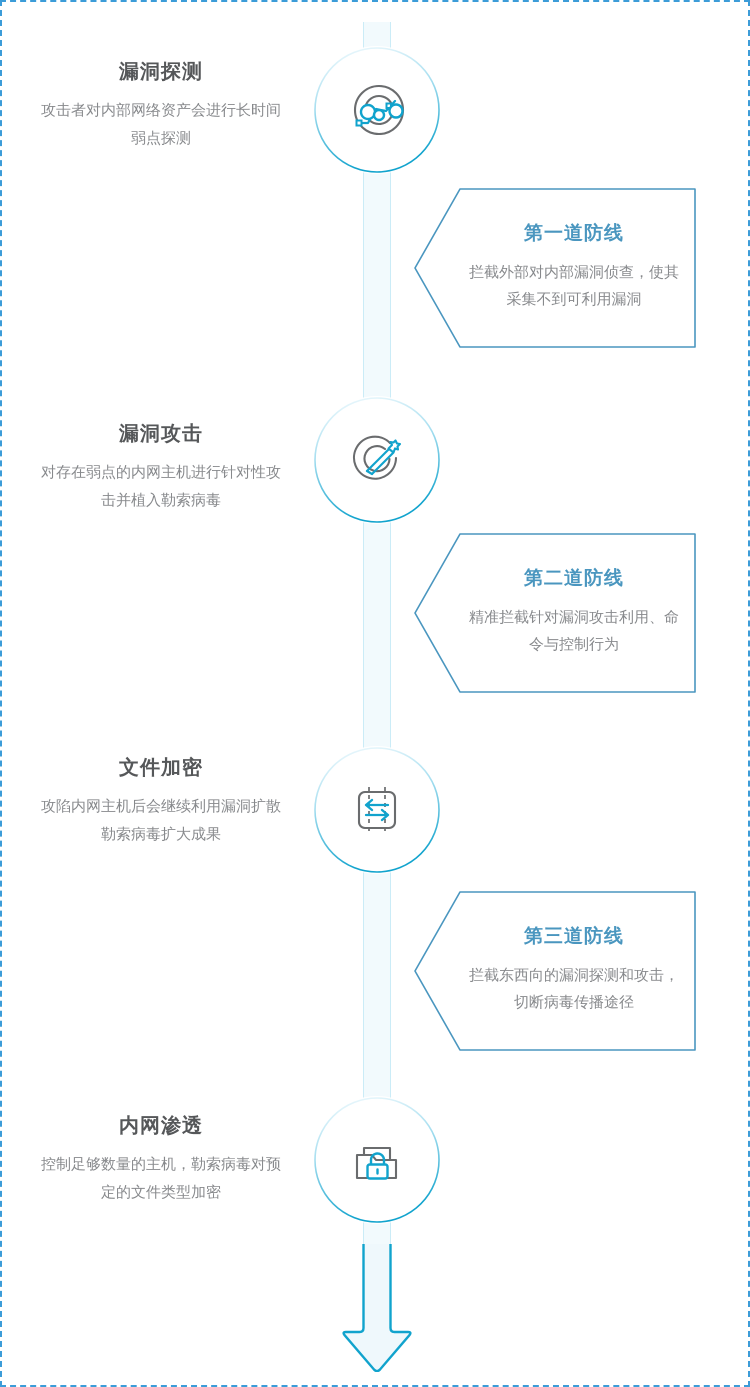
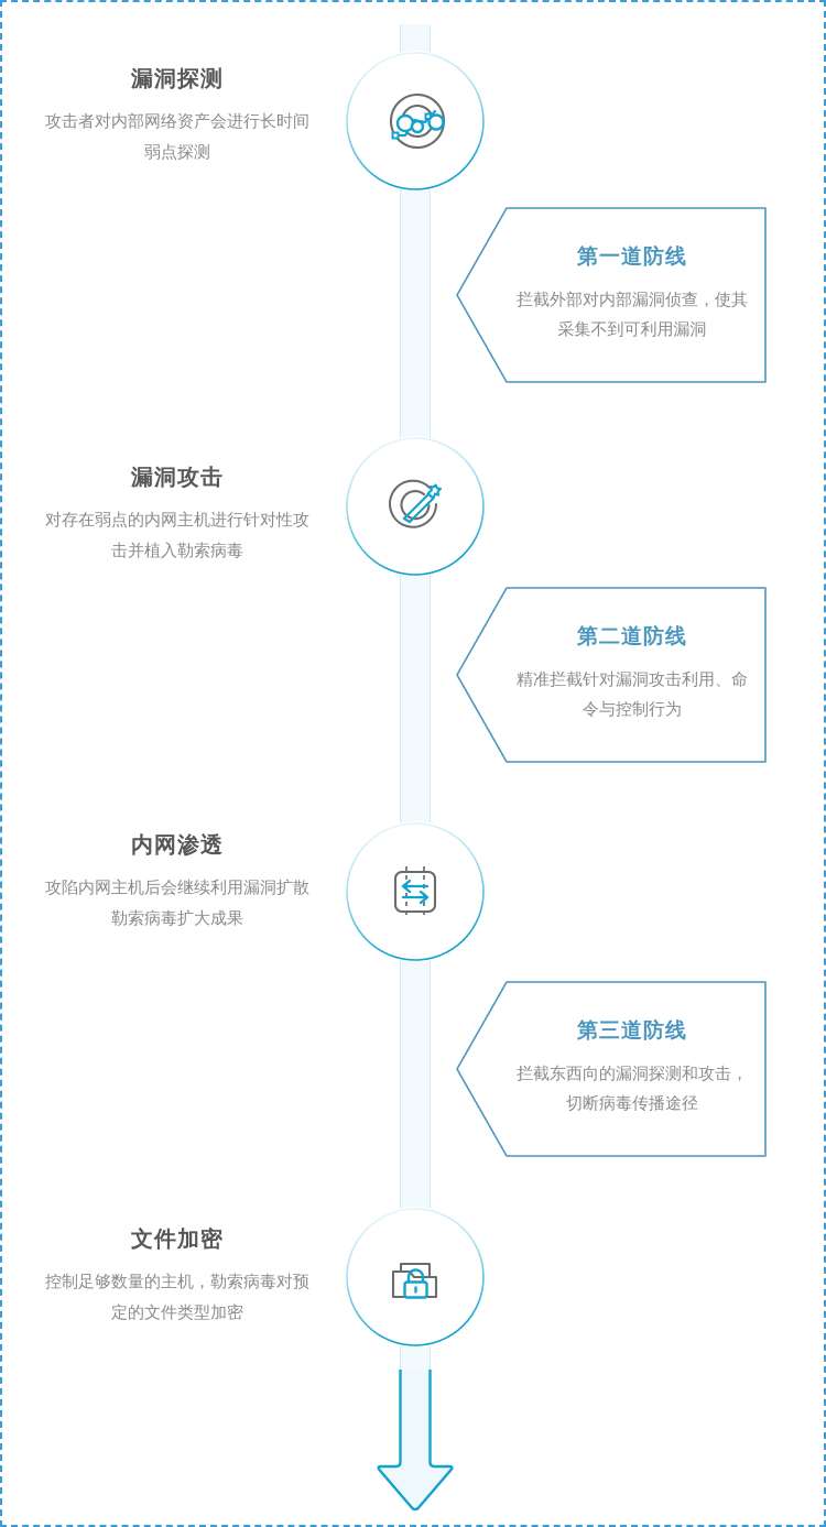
  漏洞探测
  攻击者对内部网络资产会进行长时间弱点探测
  第一道防线
  拦截外部对内部漏洞侦查，使其采集不到可利用漏洞
  漏洞攻击
  对存在弱点的内网主机进行针对性攻击并植入勒索病毒
  第二道防线
  精准拦截针对漏洞攻击利用、命令与控制行为
- 文件加密
+ 内网渗透
  攻陷内网主机后会继续利用漏洞扩散勒索病毒扩大成果
  第三道防线
  拦截东西向的漏洞探测和攻击，切断病毒传播途径
- 内网渗透
+ 文件加密
  控制足够数量的主机，勒索病毒对预定的文件类型加密
